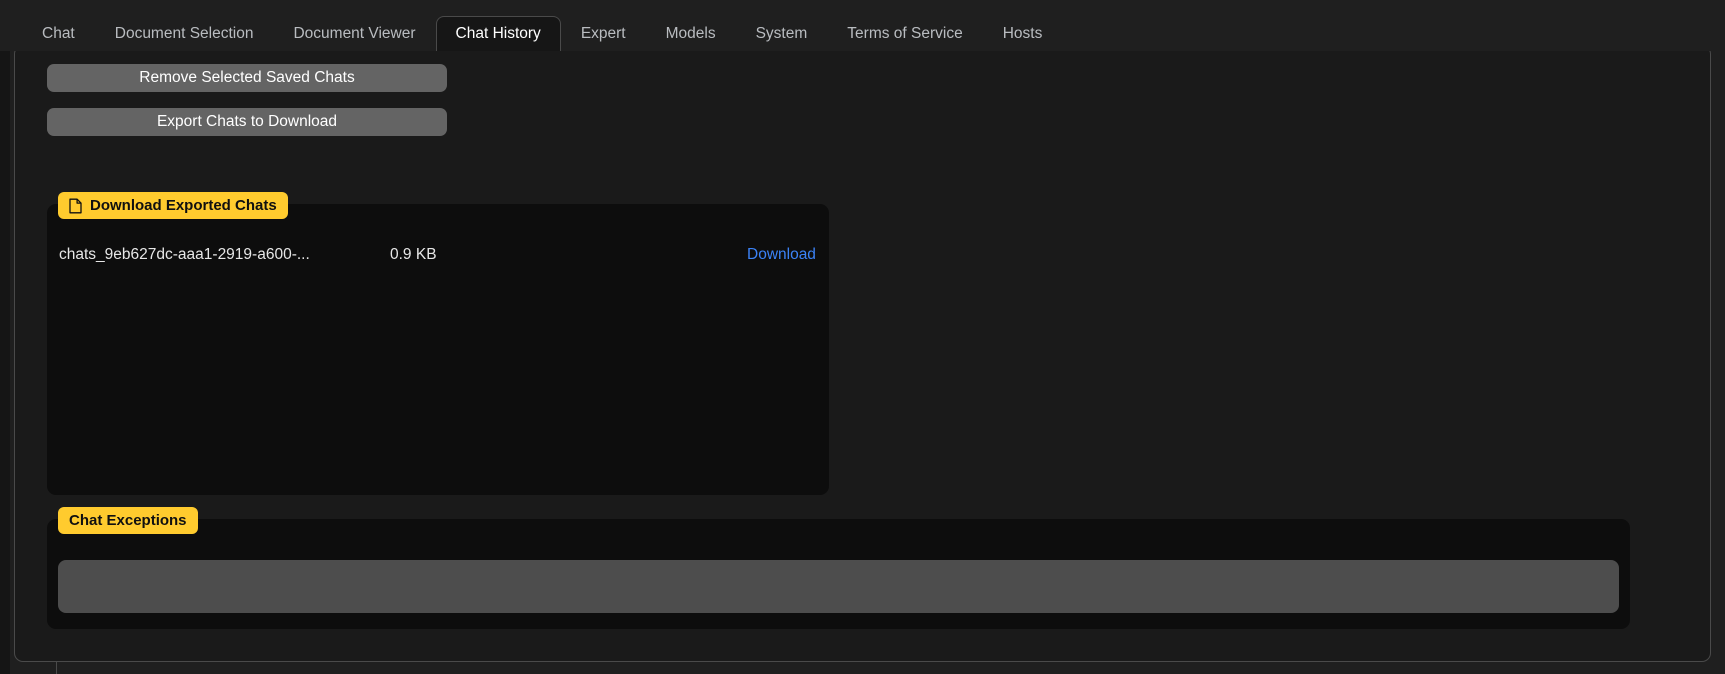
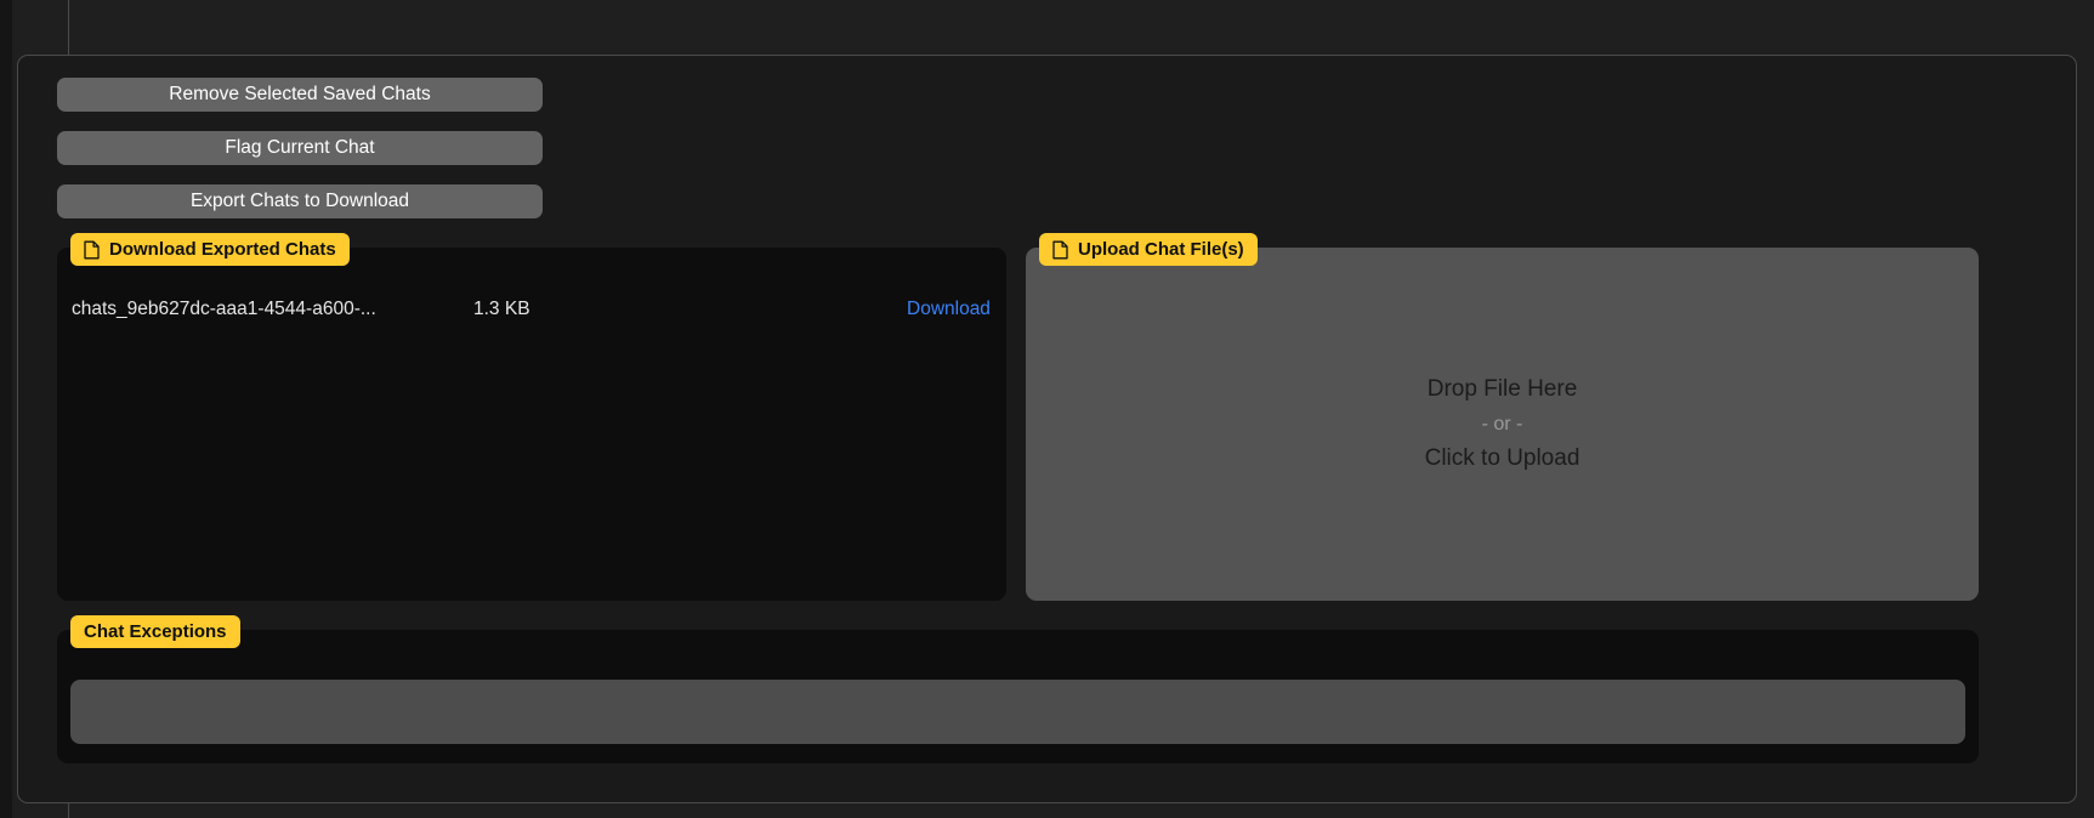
- Chat
- Document Selection
- Document Viewer
- Chat History
- Expert
- Models
- System
- Terms of Service
- Hosts
  Remove Selected Saved Chats
+ Flag Current Chat
  Export Chats to Download
  Download Exported Chats
- chats_9eb627dc-aaa1-2919-a600-...
+ chats_9eb627dc-aaa1-4544-a600-...
- 0.9 KB
+ 1.3 KB
  Download
+ Upload Chat File(s)
+ Drop File Here
+ - or -
+ Click to Upload
  Chat Exceptions
